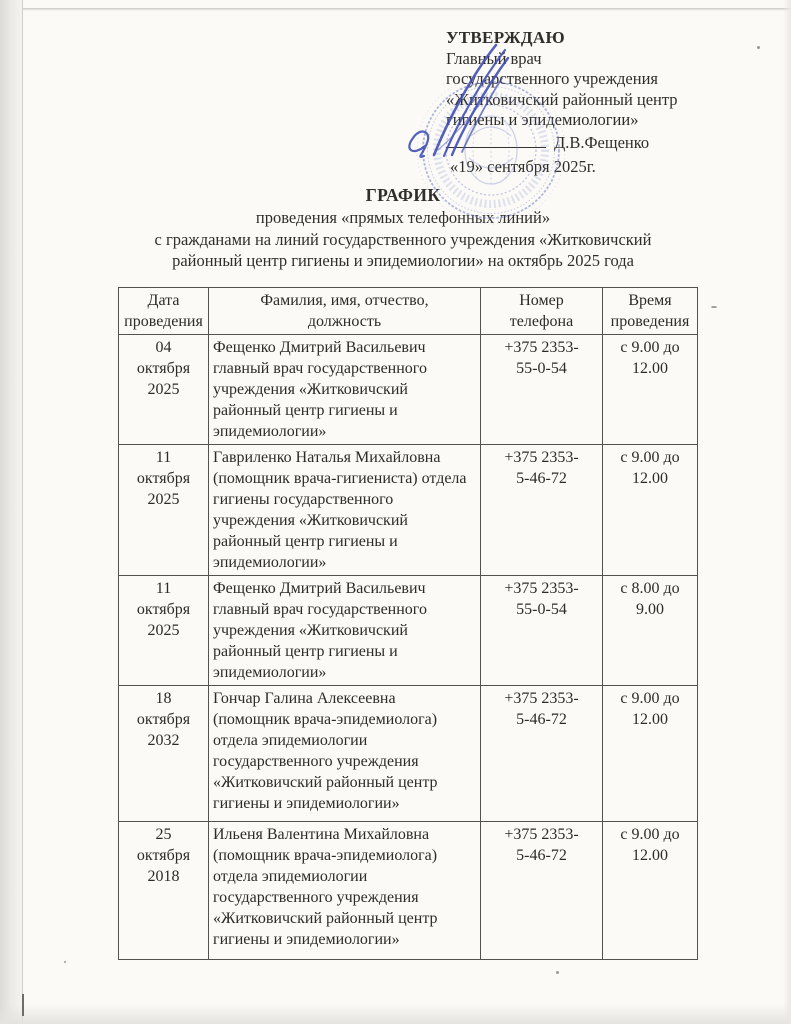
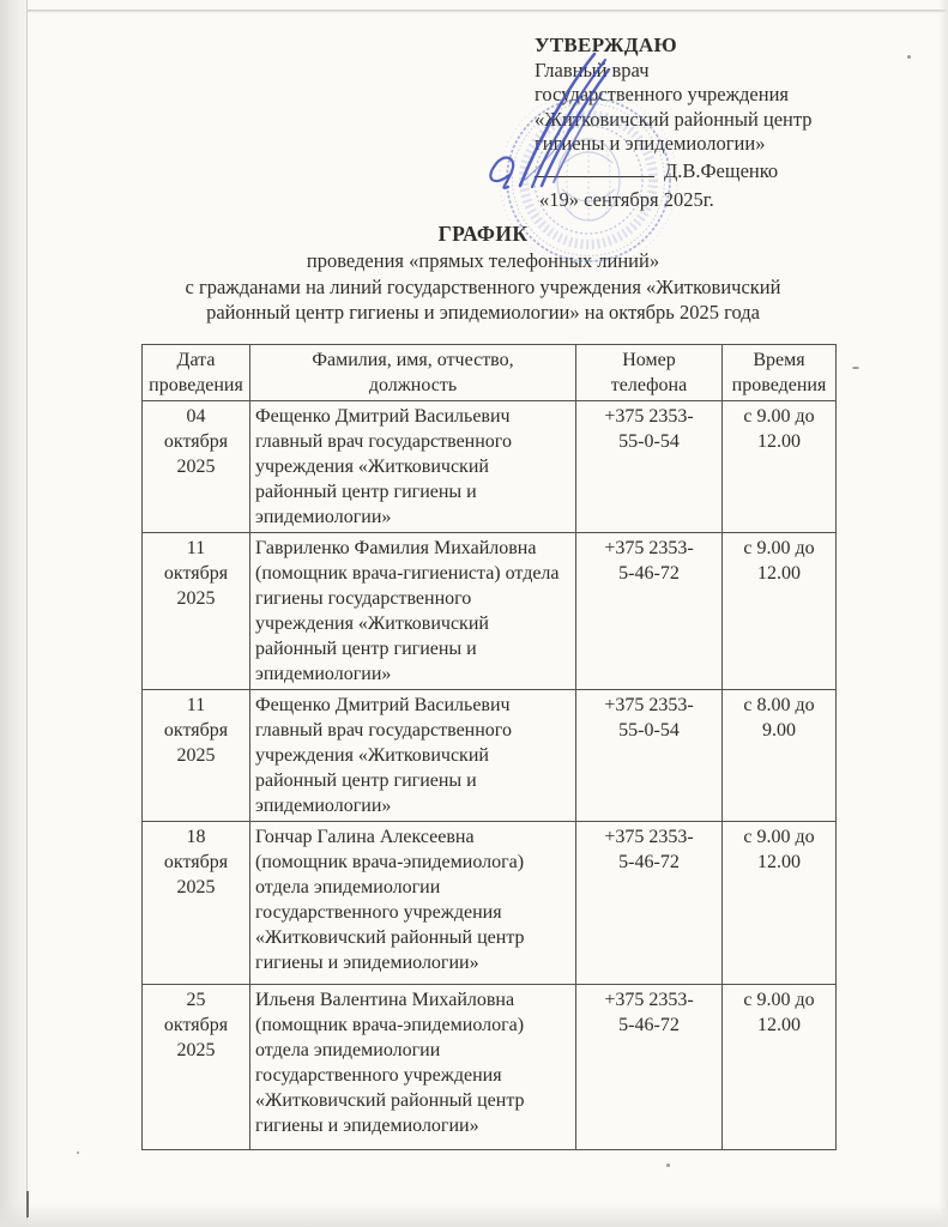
  УТВЕРЖДАЮ
  Главный врач
  государственного учреждения
  «Житковичский районный центр
  гигиены и эпидемиологии»
  Д.В.Фещенко
  «19» сентября 2025г.
  ГРАФИК
  проведения «прямых телефонных линий»
  с гражданами на линий государственного учреждения «Житковичский
  районный центр гигиены и эпидемиологии» на октябрь 2025 года
  Дата проведения	Фамилия, имя, отчество, должность	Номер телефона	Время проведения
  04 октября 2025	Фещенко Дмитрий Васильевич главный врач государственного учреждения «Житковичский районный центр гигиены и эпидемиологии»	+375 2353- 55-0-54	с 9.00 до 12.00
- 11 октября 2025	Гавриленко Наталья Михайловна (помощник врача-гигиениста) отдела гигиены государственного учреждения «Житковичский районный центр гигиены и эпидемиологии»	+375 2353- 5-46-72	с 9.00 до 12.00
+ 11 октября 2025	Гавриленко Фамилия Михайловна (помощник врача-гигиениста) отдела гигиены государственного учреждения «Житковичский районный центр гигиены и эпидемиологии»	+375 2353- 5-46-72	с 9.00 до 12.00
  11 октября 2025	Фещенко Дмитрий Васильевич главный врач государственного учреждения «Житковичский районный центр гигиены и эпидемиологии»	+375 2353- 55-0-54	с 8.00 до 9.00
- 18 октября 2032	Гончар Галина Алексеевна (помощник врача-эпидемиолога) отдела эпидемиологии государственного учреждения «Житковичский районный центр гигиены и эпидемиологии»	+375 2353- 5-46-72	с 9.00 до 12.00
+ 18 октября 2025	Гончар Галина Алексеевна (помощник врача-эпидемиолога) отдела эпидемиологии государственного учреждения «Житковичский районный центр гигиены и эпидемиологии»	+375 2353- 5-46-72	с 9.00 до 12.00
- 25 октября 2018	Ильеня Валентина Михайловна (помощник врача-эпидемиолога) отдела эпидемиологии государственного учреждения «Житковичский районный центр гигиены и эпидемиологии»	+375 2353- 5-46-72	с 9.00 до 12.00
+ 25 октября 2025	Ильеня Валентина Михайловна (помощник врача-эпидемиолога) отдела эпидемиологии государственного учреждения «Житковичский районный центр гигиены и эпидемиологии»	+375 2353- 5-46-72	с 9.00 до 12.00
